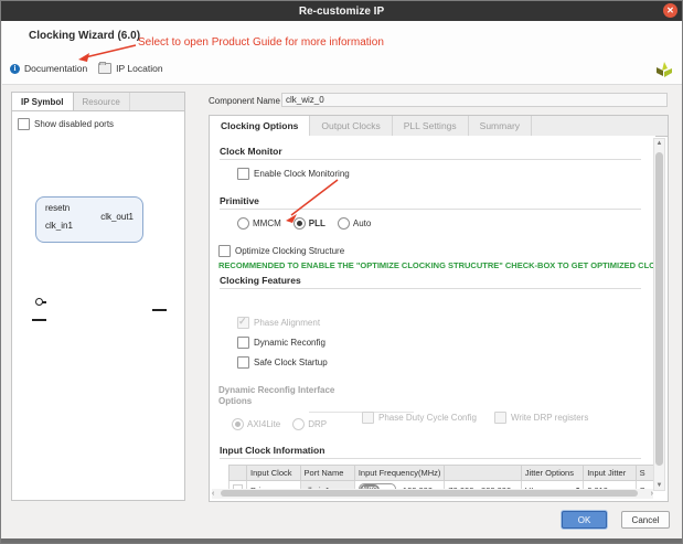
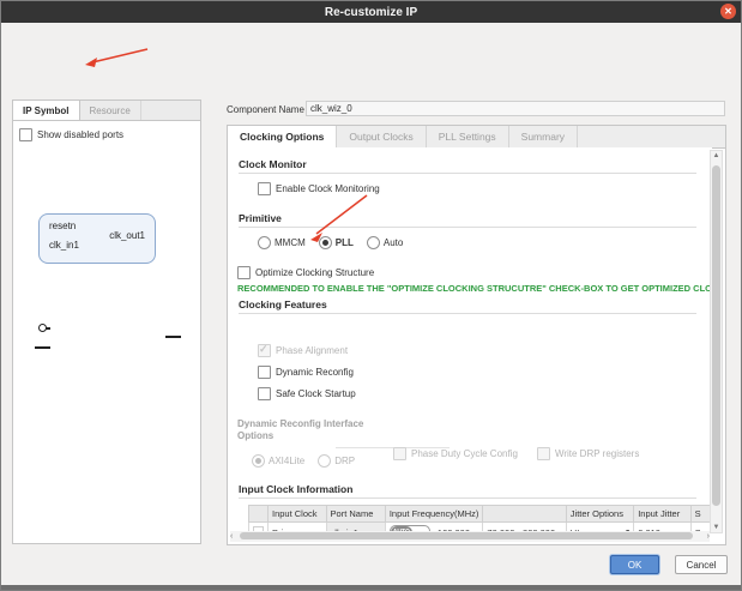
  Re-customize IP
  ✕
- Clocking Wizard (6.0)
- Select to open Product Guide for more information
- i
- Documentation
- IP Location
  IP Symbol
  Resource
  Show disabled ports
  resetn
  clk_in1
  clk_out1
  Component Name
  clk_wiz_0
  Clocking Options
  Output Clocks
  PLL Settings
  Summary
  Clock Monitor
  Enable Clock Monitoring
  Primitive
  MMCM
  PLL
  Auto
  Optimize Clocking Structure
  RECOMMENDED TO ENABLE THE "OPTIMIZE CLOCKING STRUCUTRE" CHECK-BOX TO GET OPTIMIZED CL
  Clocking Features
  Phase Alignment
  Dynamic Reconfig
  Safe Clock Startup
  Dynamic Reconfig Interface
  Options
  AXI4Lite
  DRP
  Phase Duty Cycle Config
  Write DRP registers
  Input Clock Information
  	Input Clock	Port Name	Input Frequency(MHz)		Jitter Options	Input Jitter	S
  OK
  Cancel
